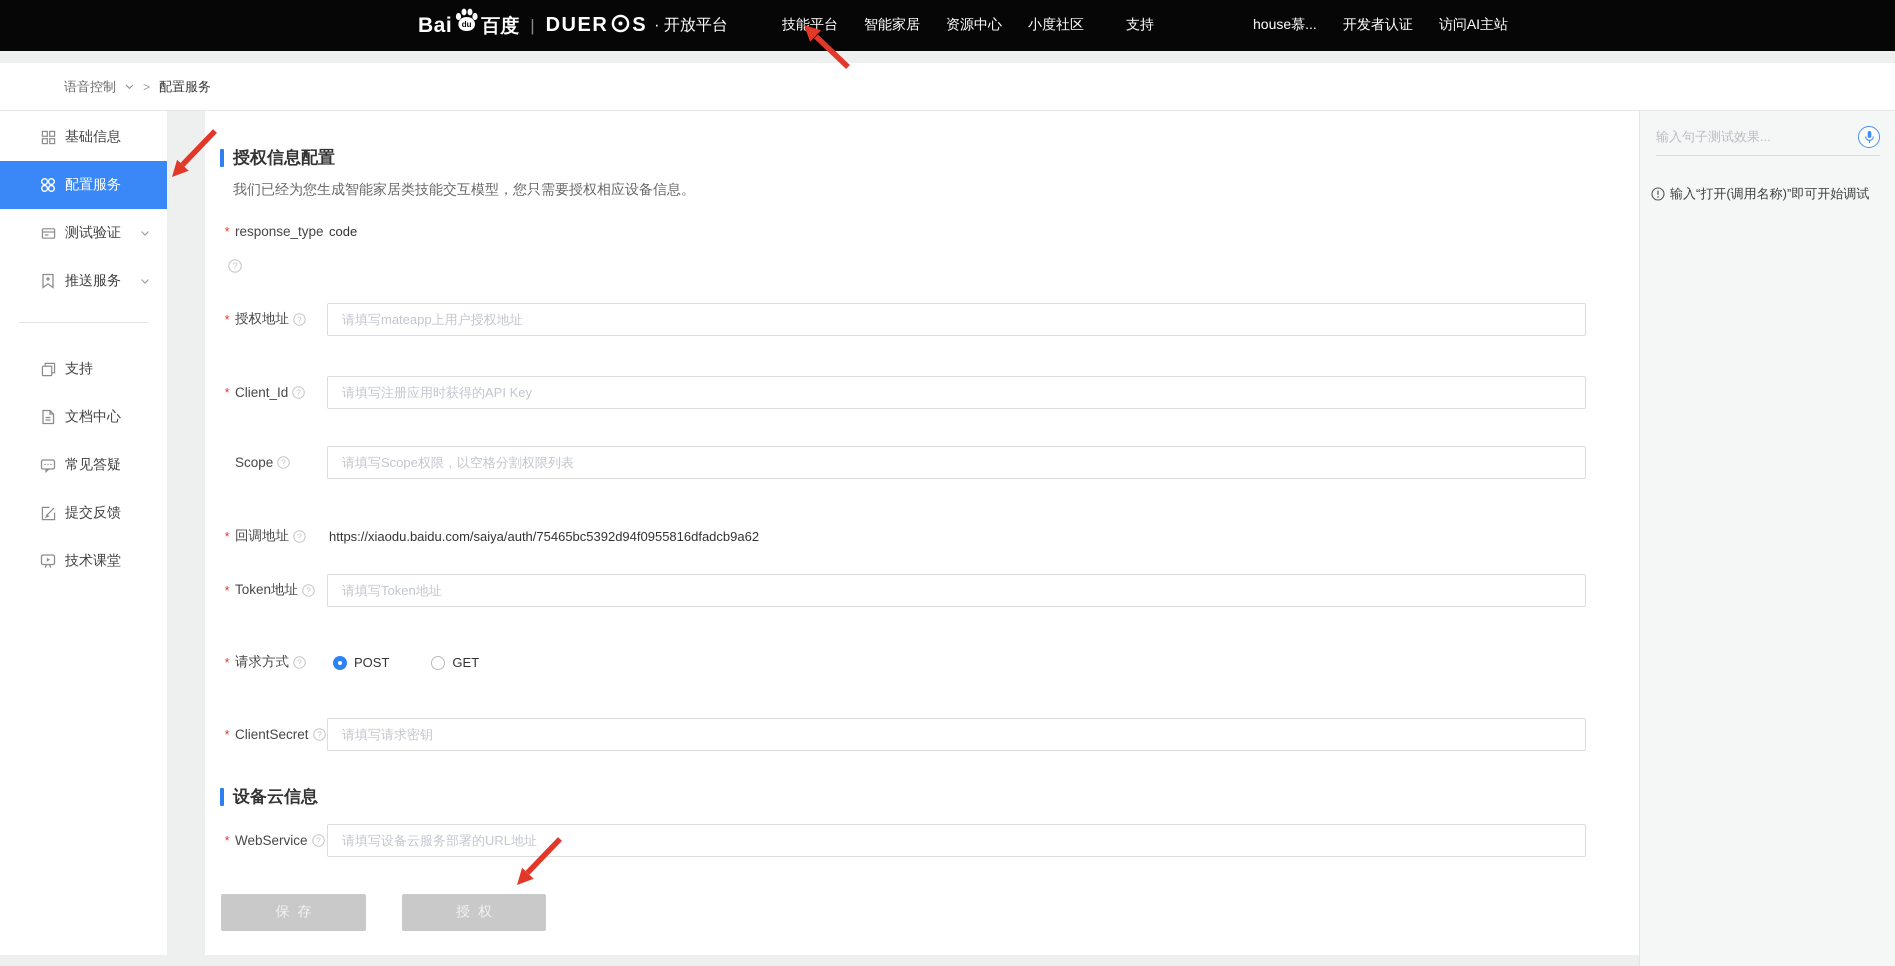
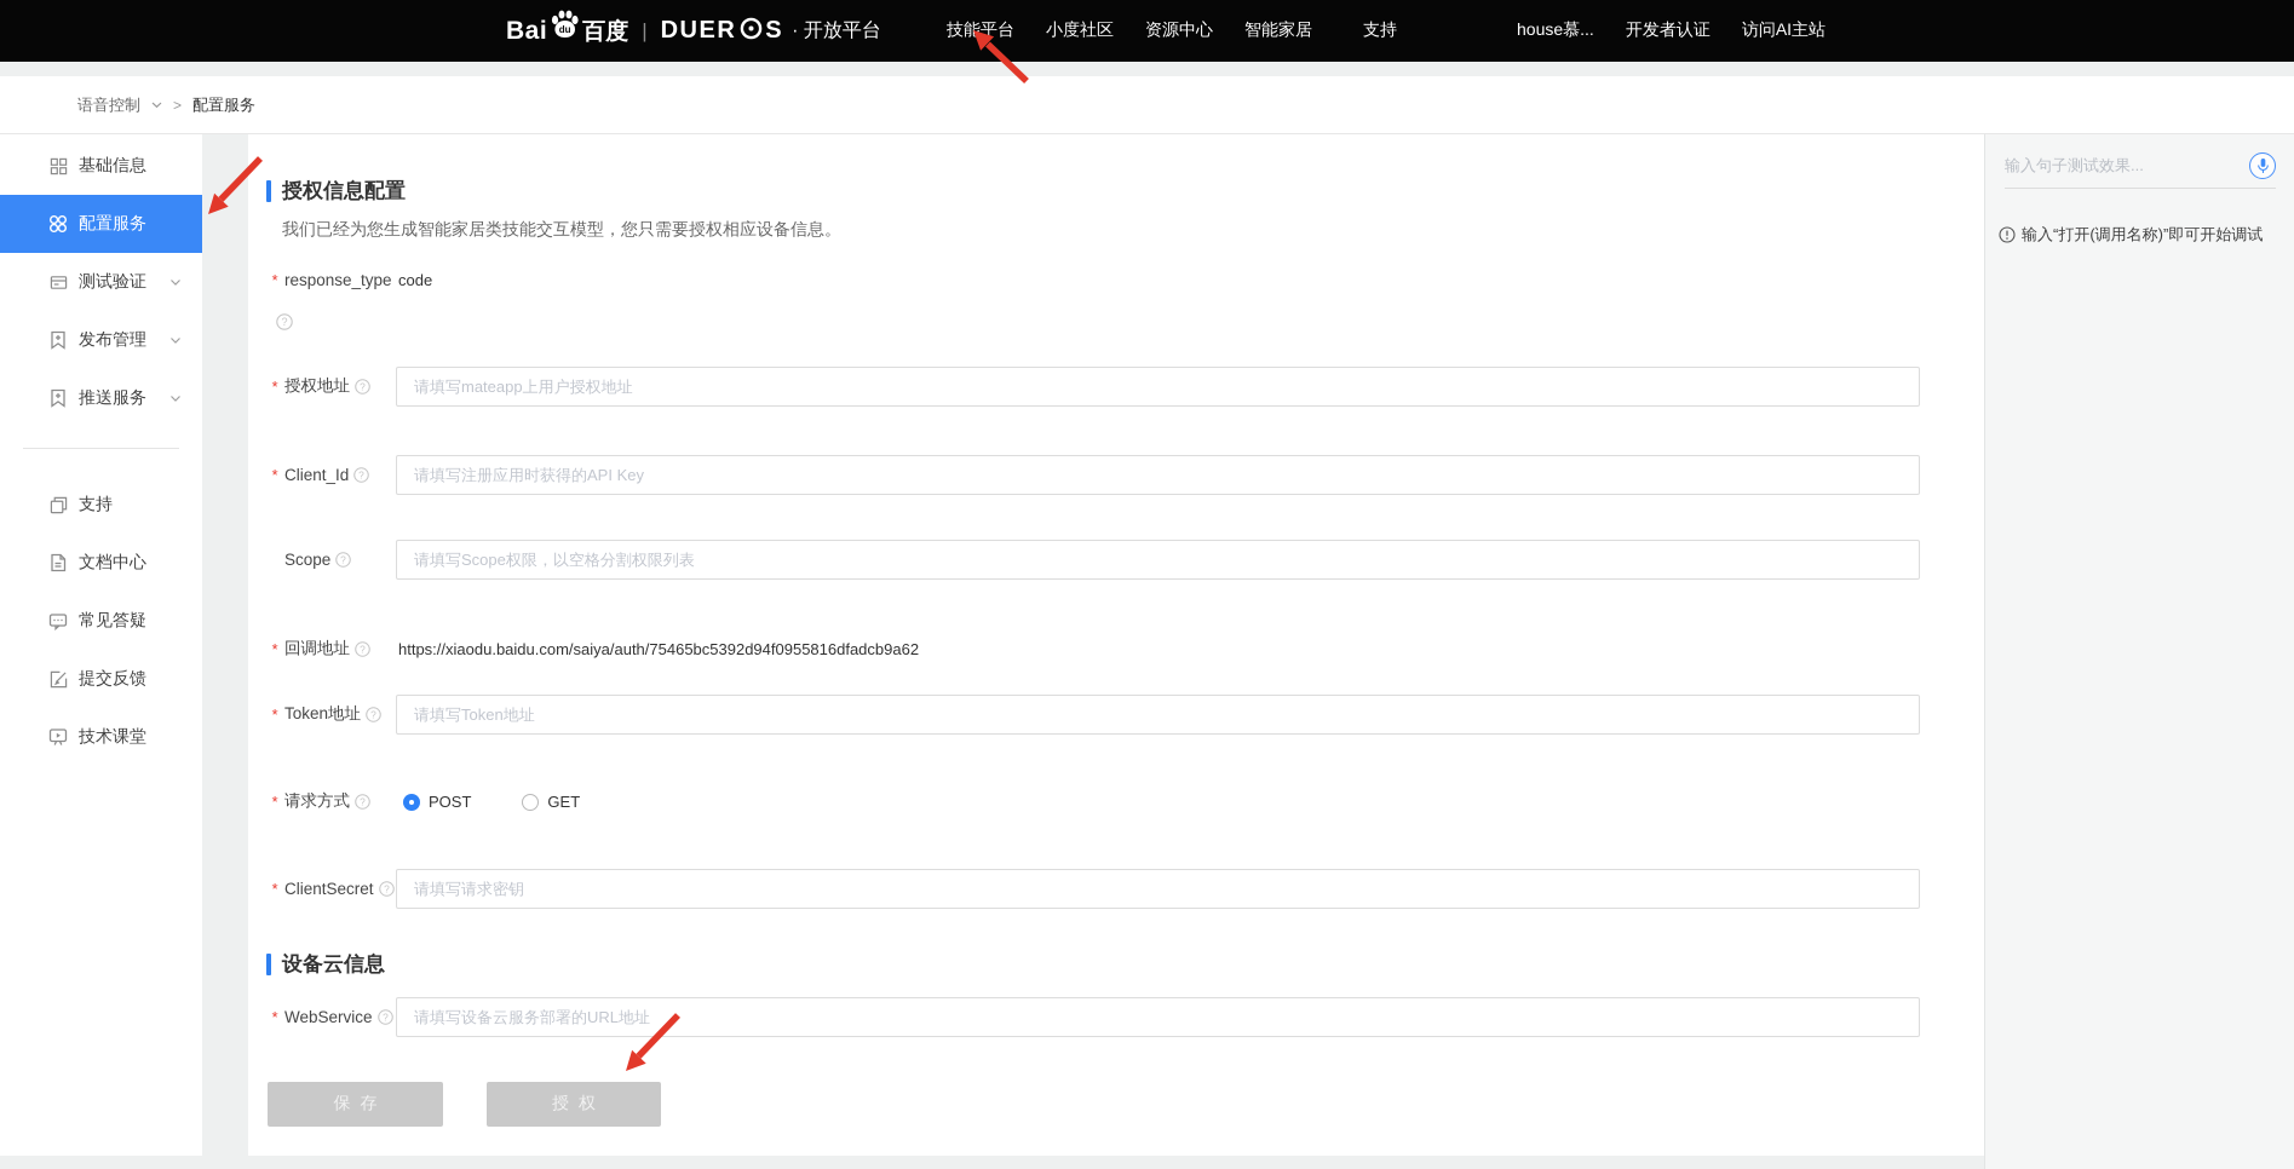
  Bai
  du
  百度
  |
  DUER
  S
  · 开放平台
  技能平台
- 智能家居
+ 小度社区
  资源中心
- 小度社区
+ 智能家居
  支持
  house慕...
  开发者认证
  访问AI主站
  语音控制
  >
  配置服务
  基础信息
  配置服务
  测试验证
+ 发布管理
  推送服务
  支持
  文档中心
  常见答疑
  提交反馈
  技术课堂
  授权信息配置
  我们已经为您生成智能家居类技能交互模型，您只需要授权相应设备信息。
  *
  response_type
  code
  ?
  *
  授权地址
  ?
  请填写mateapp上用户授权地址
  *
  Client_Id
  ?
  请填写注册应用时获得的API Key
  Scope
  ?
  请填写Scope权限，以空格分割权限列表
  *
  回调地址
  ?
  https://xiaodu.baidu.com/saiya/auth/75465bc5392d94f0955816dfadcb9a62
  *
  Token地址
  ?
  请填写Token地址
  *
  请求方式
  ?
  POST
  GET
  *
  ClientSecret
  ?
  请填写请求密钥
  设备云信息
  *
  WebService
  ?
  请填写设备云服务部署的URL地址
  保存
  授权
  输入句子测试效果...
  输入“打开(调用名称)”即可开始调试
